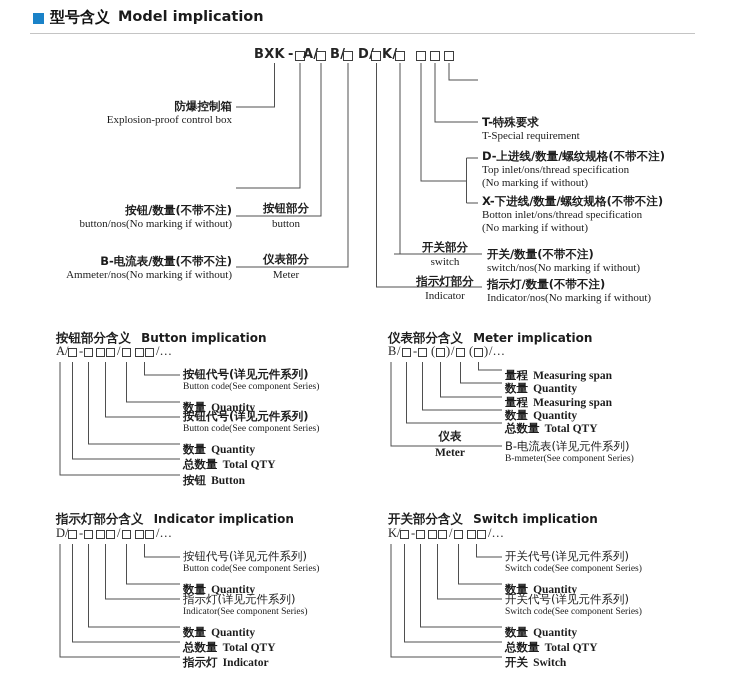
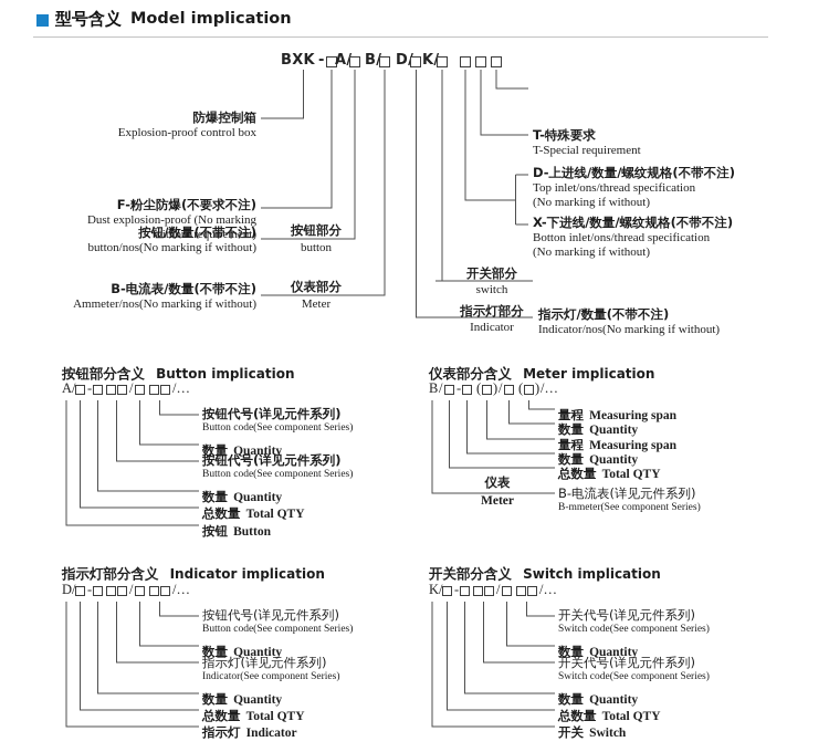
  型号含义
  Model implication
  BXK
  -
  防爆控制箱
  Explosion-proof control box
+ F-粉尘防爆(不要求不注)
+ Dust explosion-proof (No marking
+ without requirement)
  按钮/数量(不带不注)
  button/nos(No marking if without)
  B-电流表/数量(不带不注)
  Ammeter/nos(No marking if without)
  按钮部分
  button
  仪表部分
  Meter
  开关部分
  switch
  指示灯部分
  Indicator
- 开关/数量(不带不注)
- switch/nos(No marking if without)
  指示灯/数量(不带不注)
  Indicator/nos(No marking if without)
  T-特殊要求
  T-Special requirement
  D-上进线/数量/螺纹规格(不带不注)
  Top inlet/ons/thread specification
  (No marking if without)
  X-下进线/数量/螺纹规格(不带不注)
  Botton inlet/ons/thread specification
  (No marking if without)
  按钮部分含义 Button implication
  A/
  -
  /
  /…
  按钮代号(详见元件系列)
  Button code(See component Series)
  数量 Quantity
  按钮代号(详见元件系列)
  Button code(See component Series)
  数量 Quantity
  总数量 Total QTY
  按钮 Button
  仪表部分含义 Meter implication
  B
  /
  -
  (
  )
  /
  (
  )
  /…
  量程 Measuring span
  数量 Quantity
  量程 Measuring span
  数量 Quantity
  总数量 Total QTY
  仪表
  Meter
  B-电流表(详见元件系列)
  B-mmeter(See component Series)
  指示灯部分含义 Indicator implication
  D/
  -
  /
  /…
  按钮代号(详见元件系列)
  Button code(See component Series)
  数量 Quantity
  指示灯(详见元件系列)
  Indicator(See component Series)
  数量 Quantity
  总数量 Total QTY
  指示灯 Indicator
  开关部分含义 Switch implication
  K/
  -
  /
  /…
  开关代号(详见元件系列)
  Switch code(See component Series)
  数量 Quantity
  开关代号(详见元件系列)
  Switch code(See component Series)
  数量 Quantity
  总数量 Total QTY
  开关 Switch
